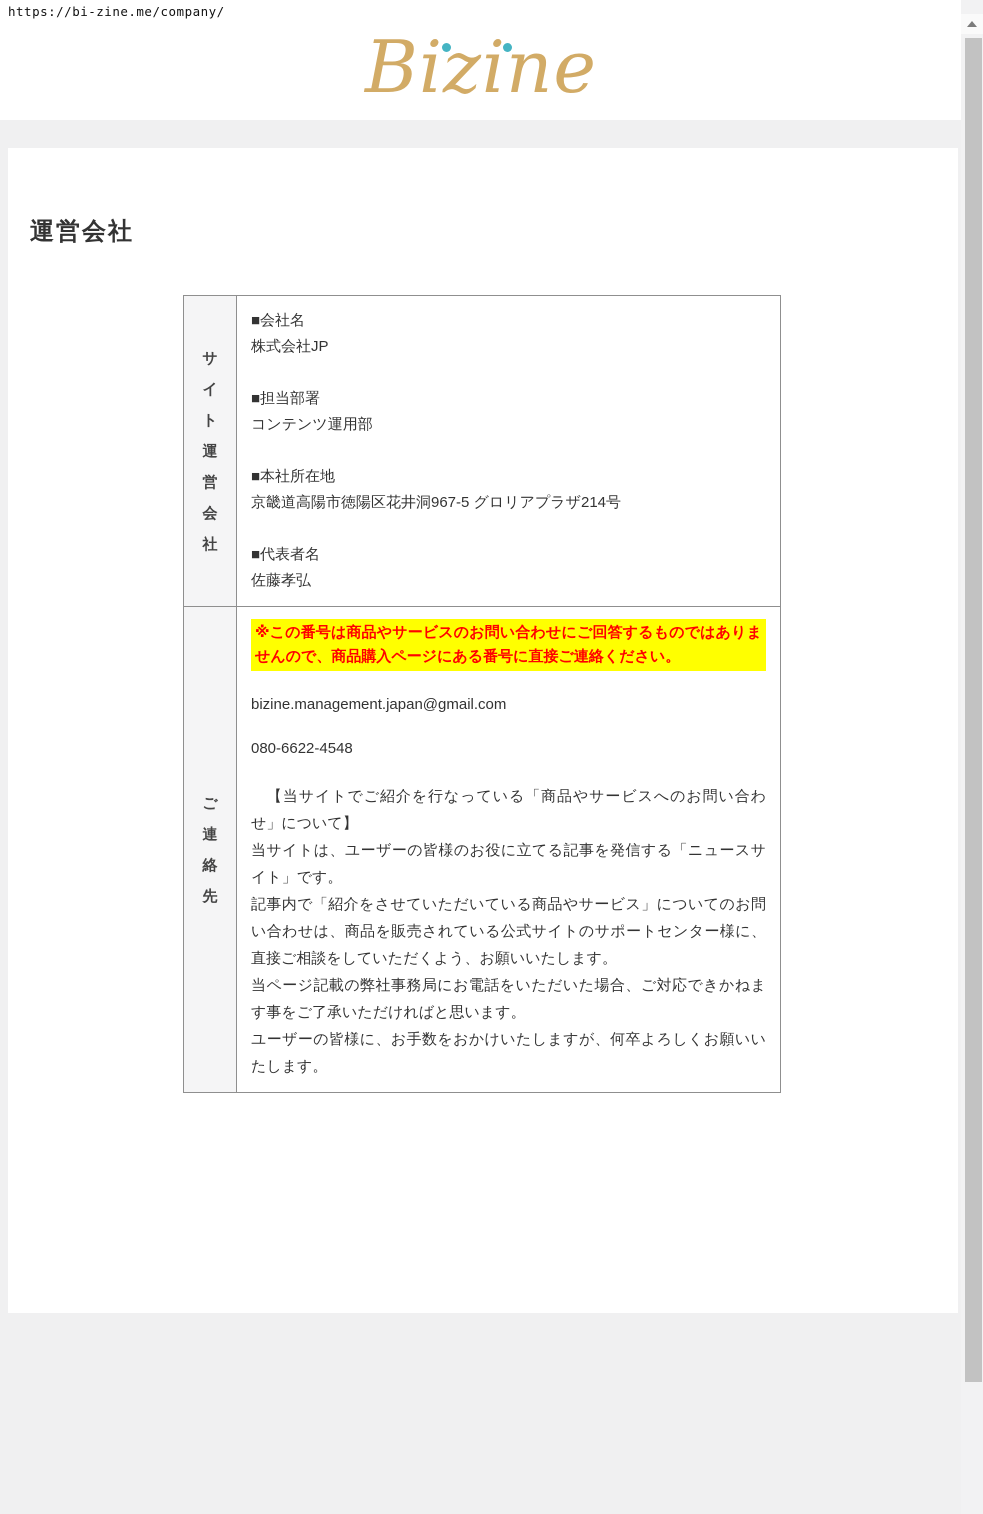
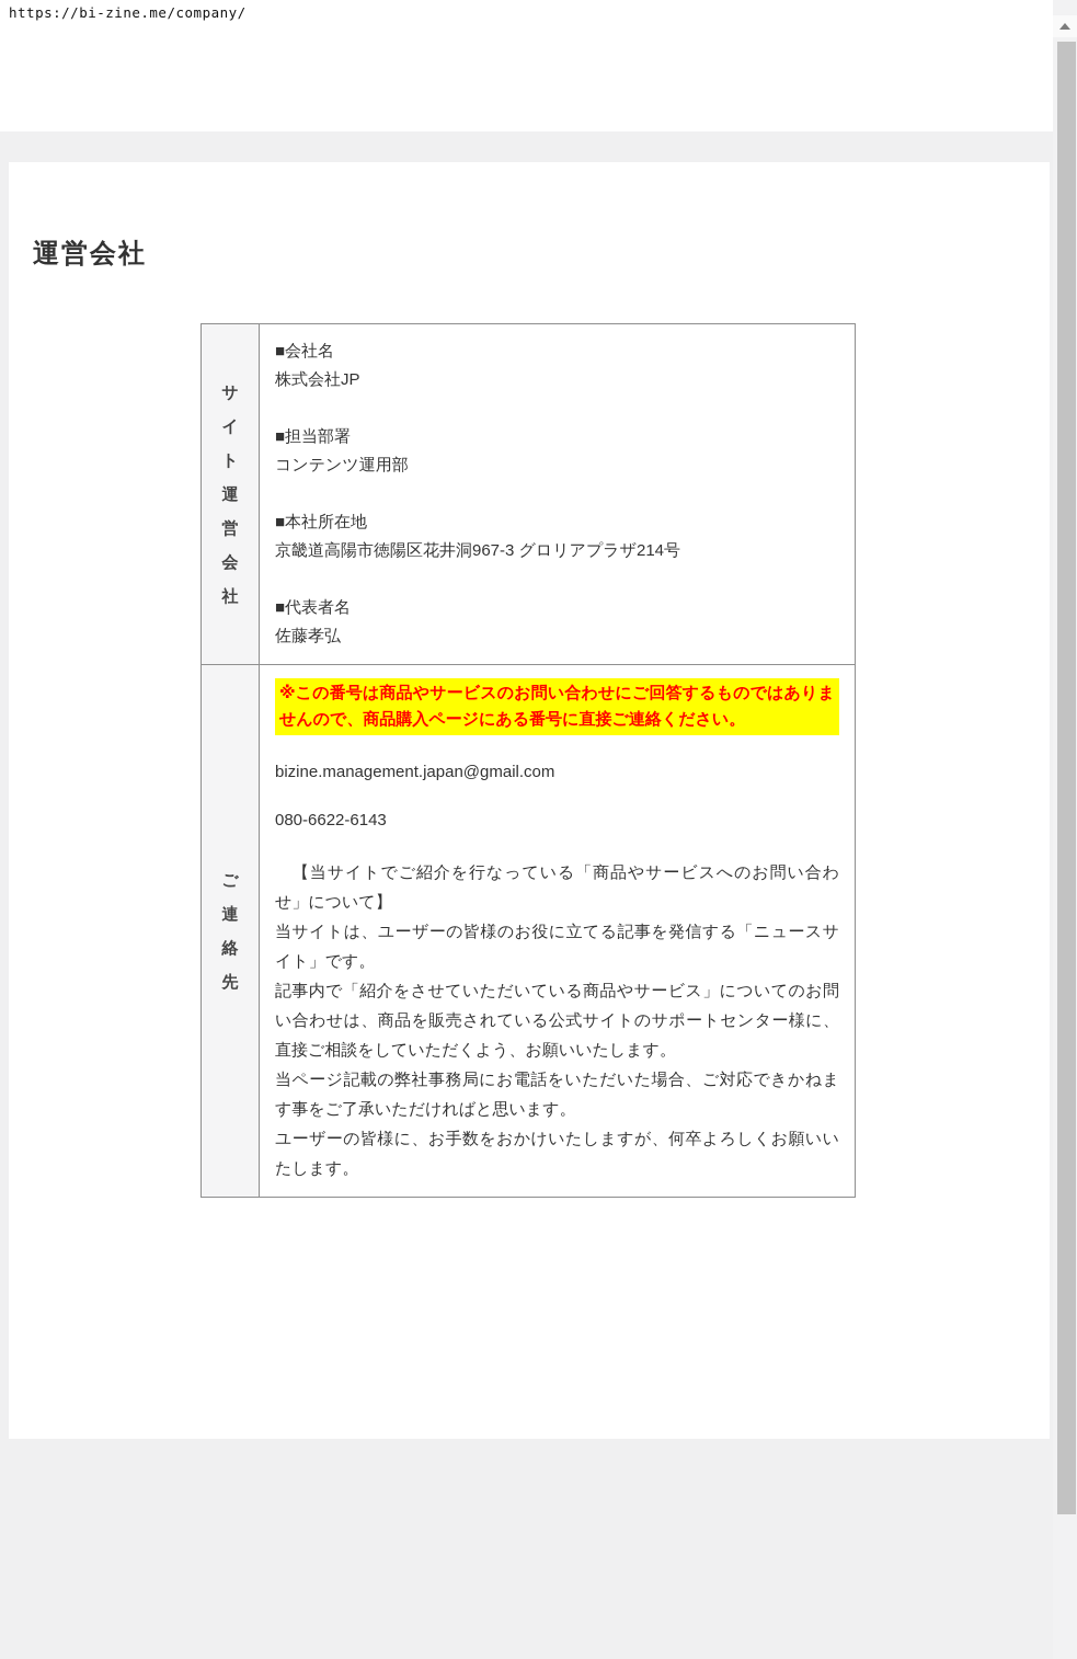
  https://bi-zine.me/company/
- Bizine
  運営会社
- サ イ ト 運 営 会 社	■会社名 株式会社JP ■担当部署 コンテンツ運用部 ■本社所在地 京畿道高陽市徳陽区花井洞967-5 グロリアプラザ214号 ■代表者名 佐藤孝弘
+ サ イ ト 運 営 会 社	■会社名 株式会社JP ■担当部署 コンテンツ運用部 ■本社所在地 京畿道高陽市徳陽区花井洞967-3 グロリアプラザ214号 ■代表者名 佐藤孝弘
- ご 連 絡 先	※この番号は商品やサービスのお問い合わせにご回答するものではありませんので、商品購入ページにある番号に直接ご連絡ください。 bizine.management.japan@gmail.com 080-6622-4548 【当サイトでご紹介を行なっている「商品やサービスへのお問い合わせ」について】 当サイトは、ユーザーの皆様のお役に立てる記事を発信する「ニュースサイト」です。 記事内で「紹介をさせていただいている商品やサービス」についてのお問い合わせは、商品を販売されている公式サイトのサポートセンター様に、直接ご相談をしていただくよう、お願いいたします。 当ページ記載の弊社事務局にお電話をいただいた場合、ご対応できかねます事をご了承いただければと思います。 ユーザーの皆様に、お手数をおかけいたしますが、何卒よろしくお願いいたします。
+ ご 連 絡 先	※この番号は商品やサービスのお問い合わせにご回答するものではありませんので、商品購入ページにある番号に直接ご連絡ください。 bizine.management.japan@gmail.com 080-6622-6143 【当サイトでご紹介を行なっている「商品やサービスへのお問い合わせ」について】 当サイトは、ユーザーの皆様のお役に立てる記事を発信する「ニュースサイト」です。 記事内で「紹介をさせていただいている商品やサービス」についてのお問い合わせは、商品を販売されている公式サイトのサポートセンター様に、直接ご相談をしていただくよう、お願いいたします。 当ページ記載の弊社事務局にお電話をいただいた場合、ご対応できかねます事をご了承いただければと思います。 ユーザーの皆様に、お手数をおかけいたしますが、何卒よろしくお願いいたします。
